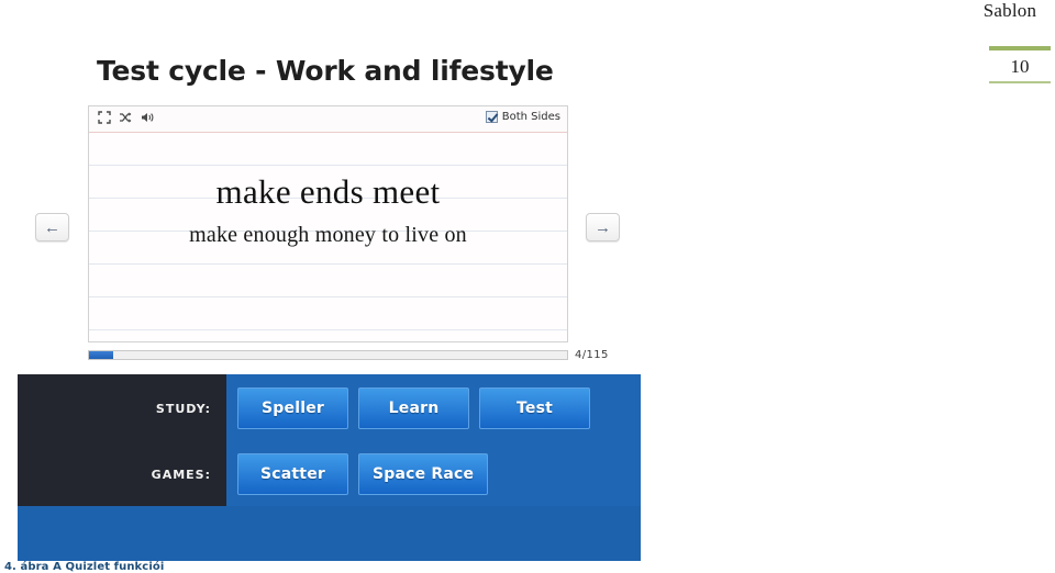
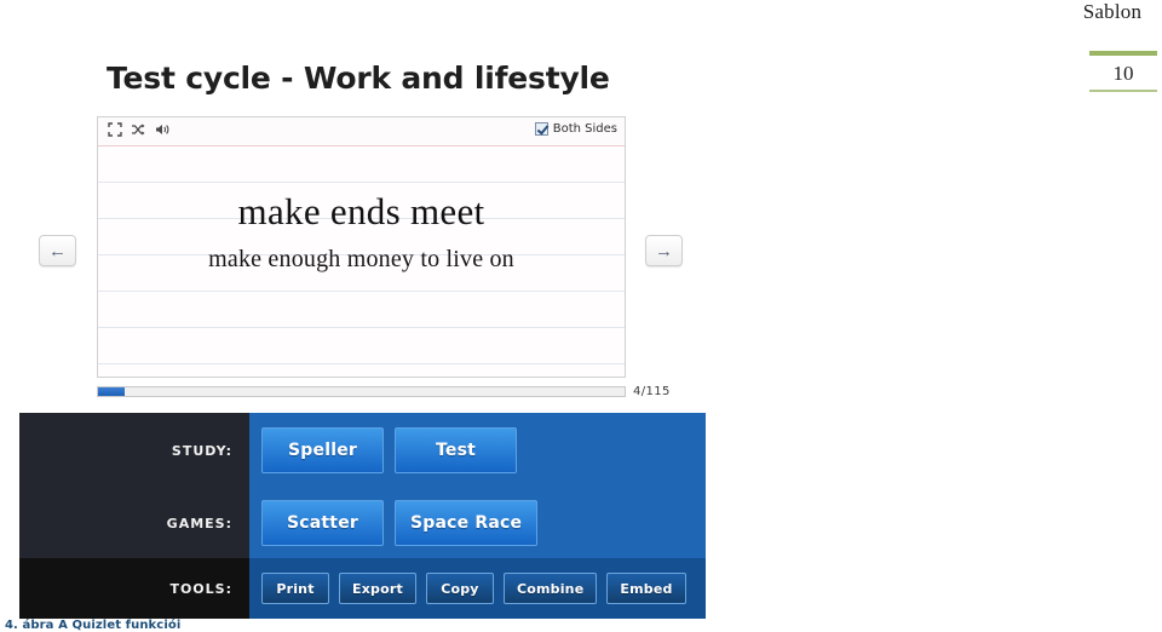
  Sablon
  10
  Test cycle - Work and lifestyle
  Both Sides
  make ends meet
  make enough money to live on
  ←
  →
  4/115
  STUDY:
  Speller
- Learn
  Test
  GAMES:
  Scatter
  Space Race
+ TOOLS:
+ Print
+ Export
+ Copy
+ Combine
+ Embed
  4. ábra A Quizlet funkciói
